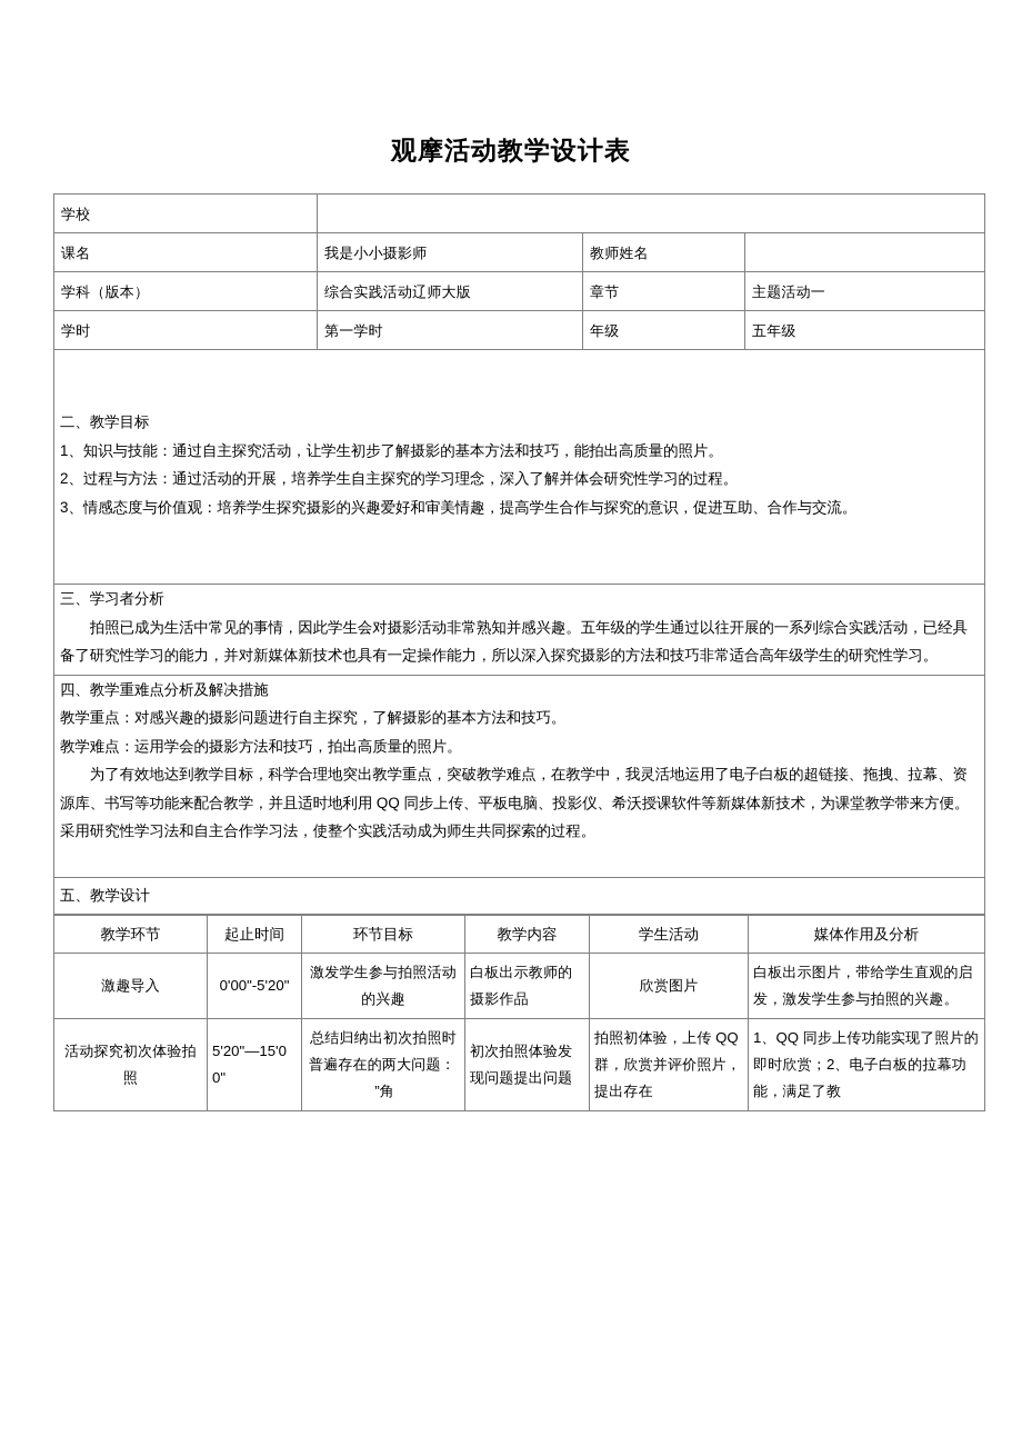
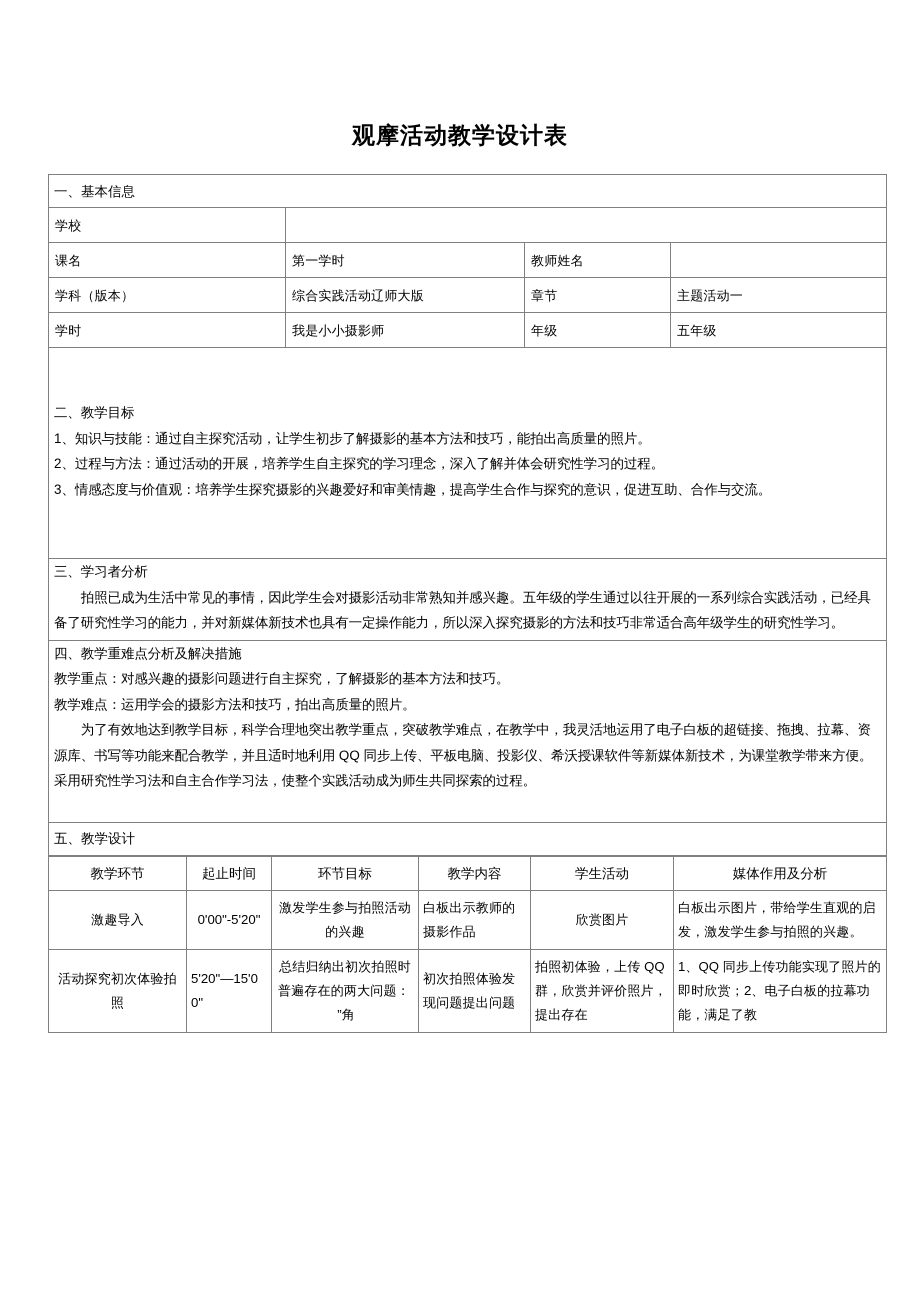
  观摩活动教学设计表
+ 一、基本信息
  学校
- 课名	我是小小摄影师	教师姓名
+ 课名	第一学时	教师姓名
  学科（版本）	综合实践活动辽师大版	章节	主题活动一
- 学时	第一学时	年级	五年级
+ 学时	我是小小摄影师	年级	五年级
  二、教学目标 1、知识与技能：通过自主探究活动，让学生初步了解摄影的基本方法和技巧，能拍出高质量的照片。 2、过程与方法：通过活动的开展，培养学生自主探究的学习理念，深入了解并体会研究性学习的过程。 3、情感态度与价值观：培养学生探究摄影的兴趣爱好和审美情趣，提高学生合作与探究的意识，促进互助、合作与交流。
  三、学习者分析 拍照已成为生活中常见的事情，因此学生会对摄影活动非常熟知并感兴趣。五年级的学生通过以往开展的一系列综合实践活动，已经具备了研究性学习的能力，并对新媒体新技术也具有一定操作能力，所以深入探究摄影的方法和技巧非常适合高年级学生的研究性学习。
  四、教学重难点分析及解决措施 教学重点：对感兴趣的摄影问题进行自主探究，了解摄影的基本方法和技巧。 教学难点：运用学会的摄影方法和技巧，拍出高质量的照片。 为了有效地达到教学目标，科学合理地突出教学重点，突破教学难点，在教学中，我灵活地运用了电子白板的超链接、拖拽、拉幕、资源库、书写等功能来配合教学，并且适时地利用 QQ 同步上传、平板电脑、投影仪、希沃授课软件等新媒体新技术，为课堂教学带来方便。采用研究性学习法和自主合作学习法，使整个实践活动成为师生共同探索的过程。
  五、教学设计
  教学环节	起止时间	环节目标	教学内容	学生活动	媒体作用及分析
  激趣导入	0'00"-5'20"	激发学生参与拍照活动的兴趣	白板出示教师的摄影作品	欣赏图片	白板出示图片，带给学生直观的启发，激发学生参与拍照的兴趣。
  活动探究初次体验拍照	5'20"—15'00"	总结归纳出初次拍照时普遍存在的两大问题： ”角	初次拍照体验发现问题提出问题	拍照初体验，上传 QQ 群，欣赏并评价照片，提出存在	1、QQ 同步上传功能实现了照片的即时欣赏；2、电子白板的拉幕功能，满足了教
